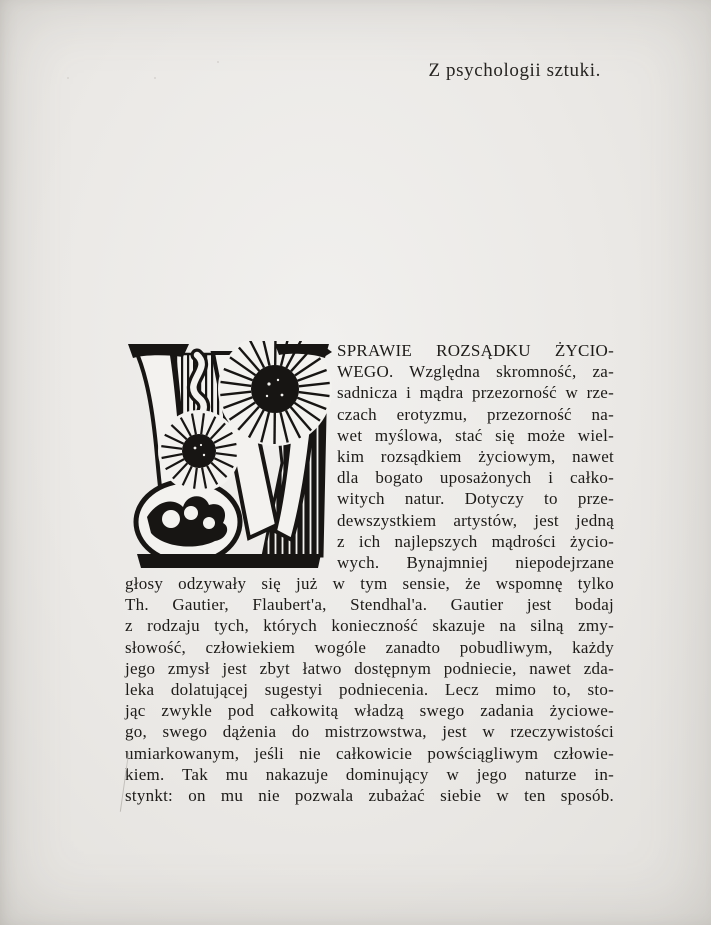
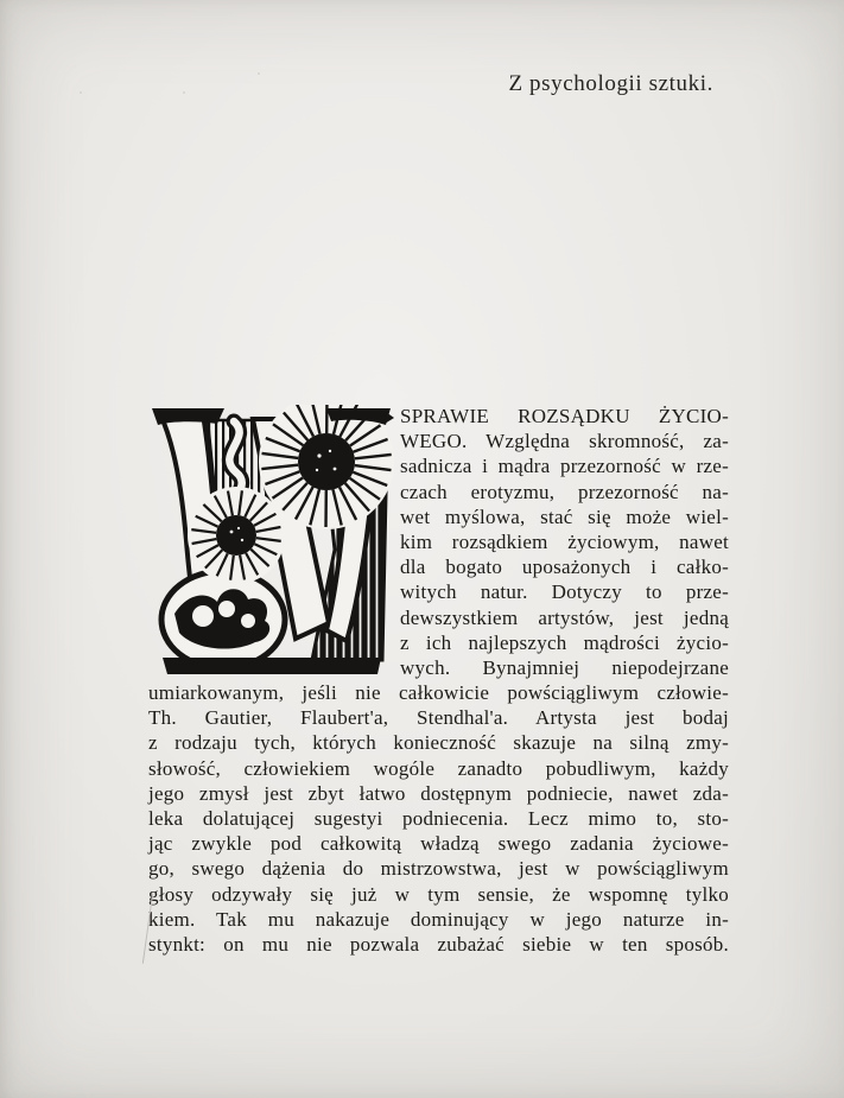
  Z psychologii sztuki.
  SPRAWIE ROZSĄDKU ŻYCIO-
  WEGO. Względna skromność, za-
  sadnicza i mądra przezorność w rze-
  czach erotyzmu, przezorność na-
  wet myślowa, stać się może wiel-
  kim rozsądkiem życiowym, nawet
  dla bogato uposażonych i całko-
  witych natur. Dotyczy to prze-
  dewszystkiem artystów, jest jedną
  z ich najlepszych mądrości życio-
  wych. Bynajmniej niepodejrzane
- głosy odzywały się już w tym sensie, że wspomnę tylko
+ umiarkowanym, jeśli nie całkowicie powściągliwym człowie-
- Th. Gautier, Flaubert'a, Stendhal'a. Gautier jest bodaj
+ Th. Gautier, Flaubert'a, Stendhal'a. Artysta jest bodaj
  z rodzaju tych, których konieczność skazuje na silną zmy-
  słowość, człowiekiem wogóle zanadto pobudliwym, każdy
  jego zmysł jest zbyt łatwo dostępnym podniecie, nawet zda-
  leka dolatującej sugestyi podniecenia. Lecz mimo to, sto-
  jąc zwykle pod całkowitą władzą swego zadania życiowe-
- go, swego dążenia do mistrzowstwa, jest w rzeczywistości
+ go, swego dążenia do mistrzowstwa, jest w powściągliwym
- umiarkowanym, jeśli nie całkowicie powściągliwym człowie-
+ głosy odzywały się już w tym sensie, że wspomnę tylko
  kiem. Tak mu nakazuje dominujący w jego naturze in-
  stynkt: on mu nie pozwala zubażać siebie w ten sposób.
